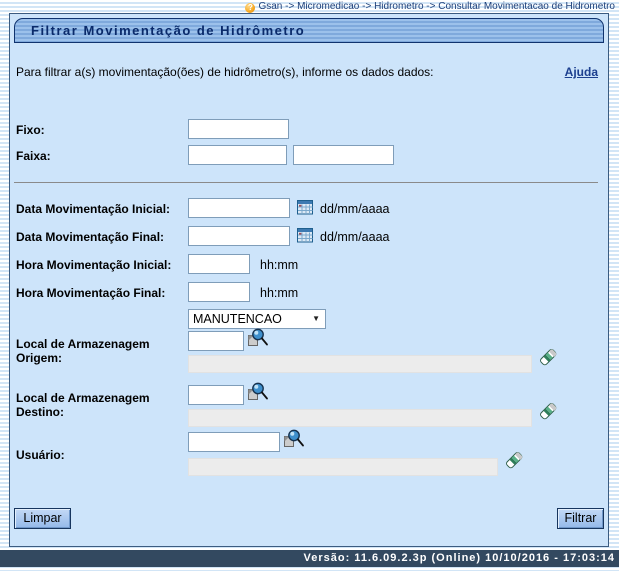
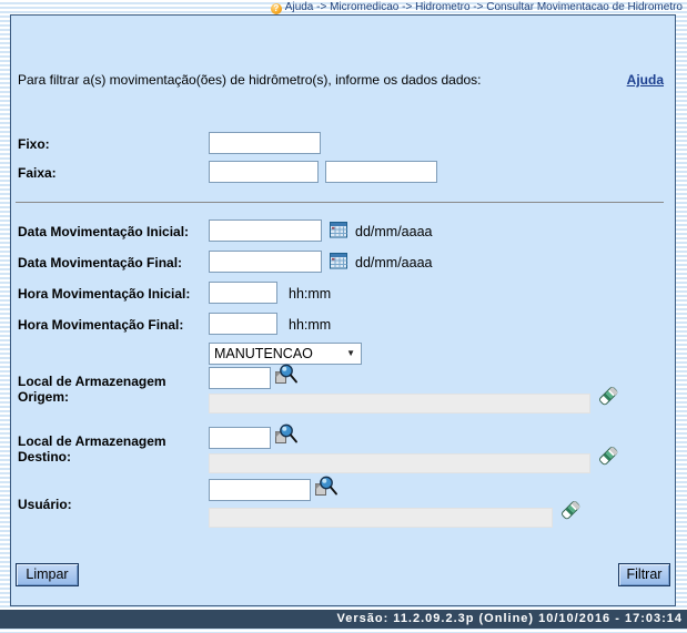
- ? Gsan -> Micromedicao -> Hidrometro -> Consultar Movimentacao de Hidrometro
+ ? Ajuda -> Micromedicao -> Hidrometro -> Consultar Movimentacao de Hidrometro
- Filtrar Movimentação de Hidrômetro
  Para filtrar a(s) movimentação(ões) de hidrômetro(s), informe os dados dados:
  Ajuda
  Fixo:
  Faixa:
  Data Movimentação Inicial:
  dd/mm/aaaa
  Data Movimentação Final:
  dd/mm/aaaa
  Hora Movimentação Inicial:
  hh:mm
  Hora Movimentação Final:
  hh:mm
  MANUTENCAO
  ▼
  Local de Armazenagem
  Origem:
  Local de Armazenagem
  Destino:
  Usuário:
  Limpar
  Filtrar
- Versão: 11.6.09.2.3p (Online) 10/10/2016 - 17:03:14
+ Versão: 11.2.09.2.3p (Online) 10/10/2016 - 17:03:14
